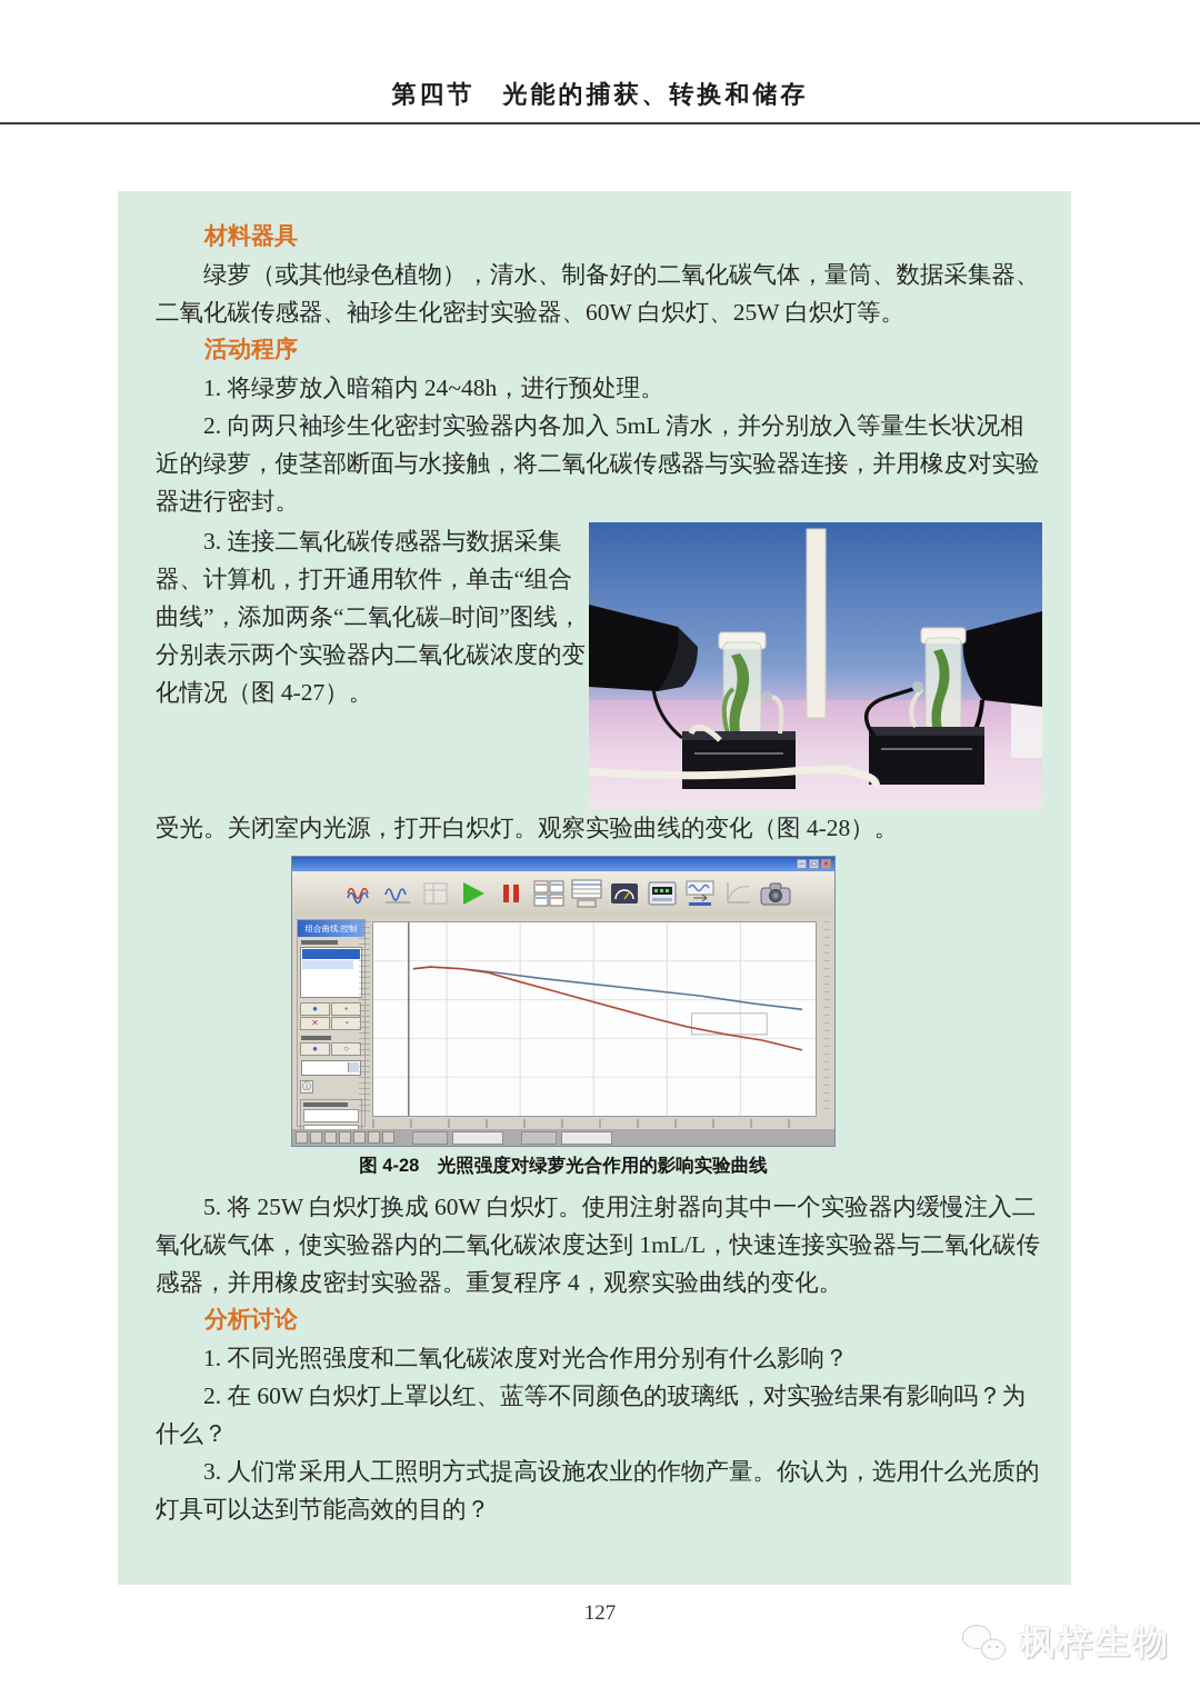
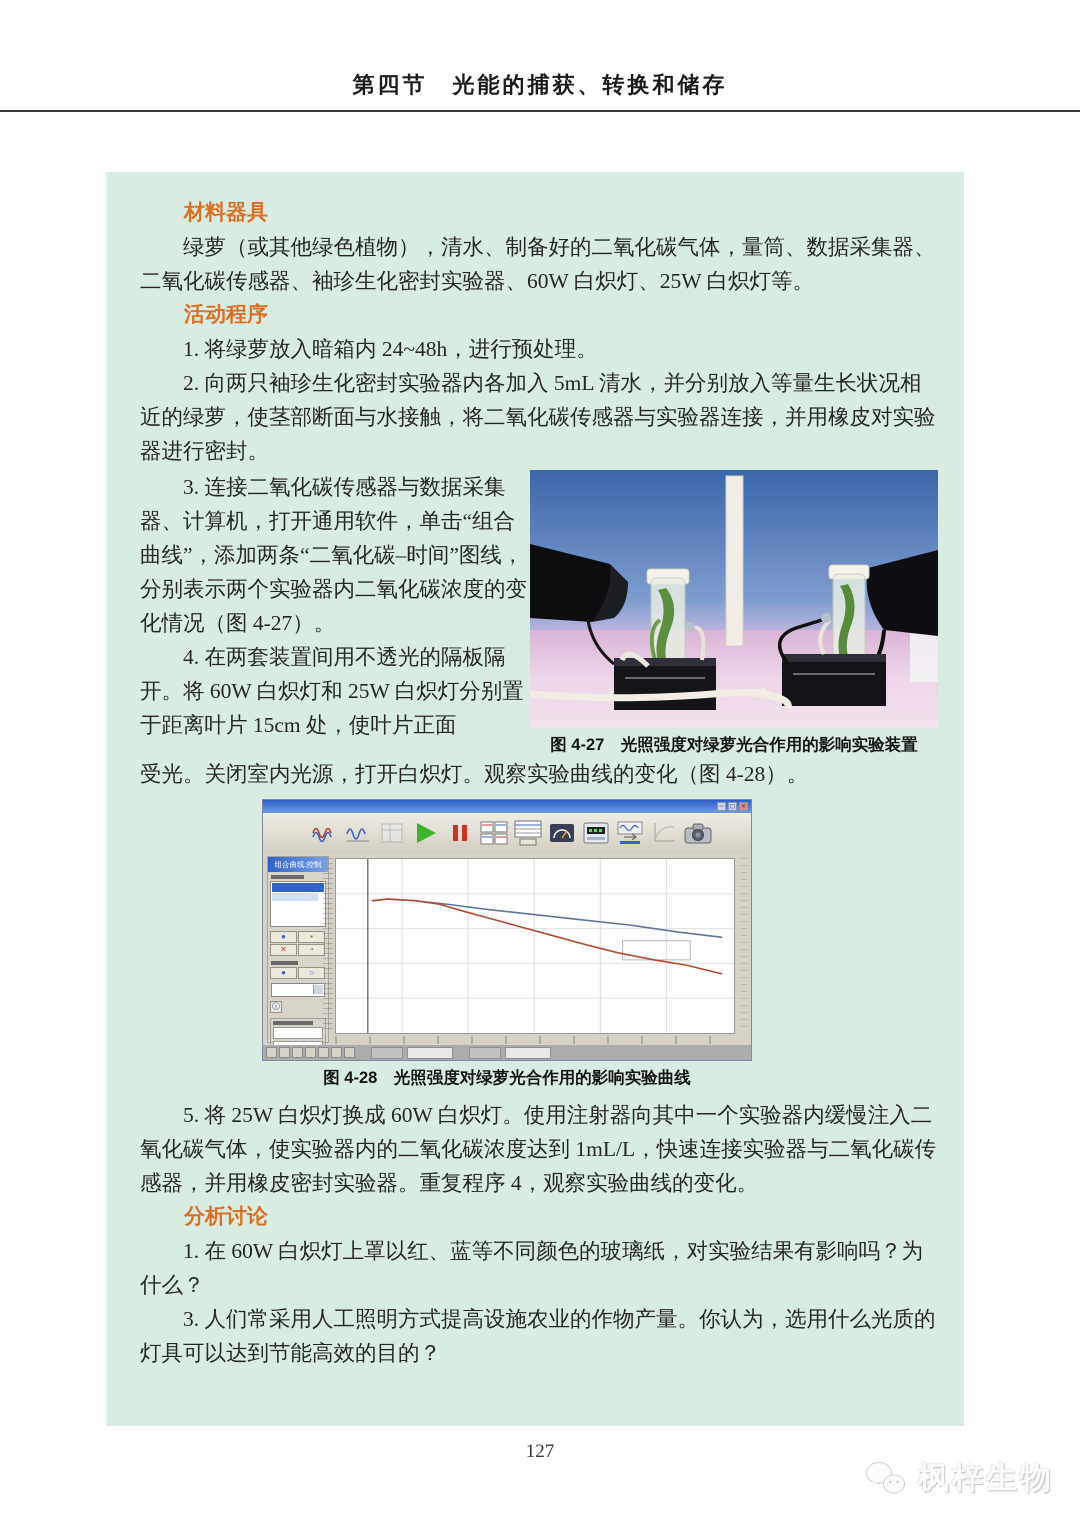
  第四节 光能的捕获、转换和储存
  材料器具
  绿萝（或其他绿色植物），清水、制备好的二氧化碳气体，量筒、数据采集器、二氧化碳传感器、袖珍生化密封实验器、60W 白炽灯、25W 白炽灯等。
  活动程序
  1. 将绿萝放入暗箱内 24~48h，进行预处理。
  2. 向两只袖珍生化密封实验器内各加入 5mL 清水，并分别放入等量生长状况相近的绿萝，使茎部断面与水接触，将二氧化碳传感器与实验器连接，并用橡皮对实验器进行密封。
  3. 连接二氧化碳传感器与数据采集器、计算机，打开通用软件，单击“组合曲线”，添加两条“二氧化碳–时间”图线，分别表示两个实验器内二氧化碳浓度的变化情况（图 4-27）。
+ 4. 在两套装置间用不透光的隔板隔开。将 60W 白炽灯和 25W 白炽灯分别置于距离叶片 15cm 处，使叶片正面
+ 图 4-27 光照强度对绿萝光合作用的影响实验装置
  受光。关闭室内光源，打开白炽灯。观察实验曲线的变化（图 4-28）。
  –
  □
  ×
  组合曲线:控制
  ●
  ▪
  ✕
  ◔
  ●
  ○
  ⓘ
  图 4-28 光照强度对绿萝光合作用的影响实验曲线
  5. 将 25W 白炽灯换成 60W 白炽灯。使用注射器向其中一个实验器内缓慢注入二氧化碳气体，使实验器内的二氧化碳浓度达到 1mL/L，快速连接实验器与二氧化碳传感器，并用橡皮密封实验器。重复程序 4，观察实验曲线的变化。
  分析讨论
- 1. 不同光照强度和二氧化碳浓度对光合作用分别有什么影响？
- 2. 在 60W 白炽灯上罩以红、蓝等不同颜色的玻璃纸，对实验结果有影响吗？为什么？
+ 1. 在 60W 白炽灯上罩以红、蓝等不同颜色的玻璃纸，对实验结果有影响吗？为什么？
  3. 人们常采用人工照明方式提高设施农业的作物产量。你认为，选用什么光质的灯具可以达到节能高效的目的？
  127
  枫梓生物
